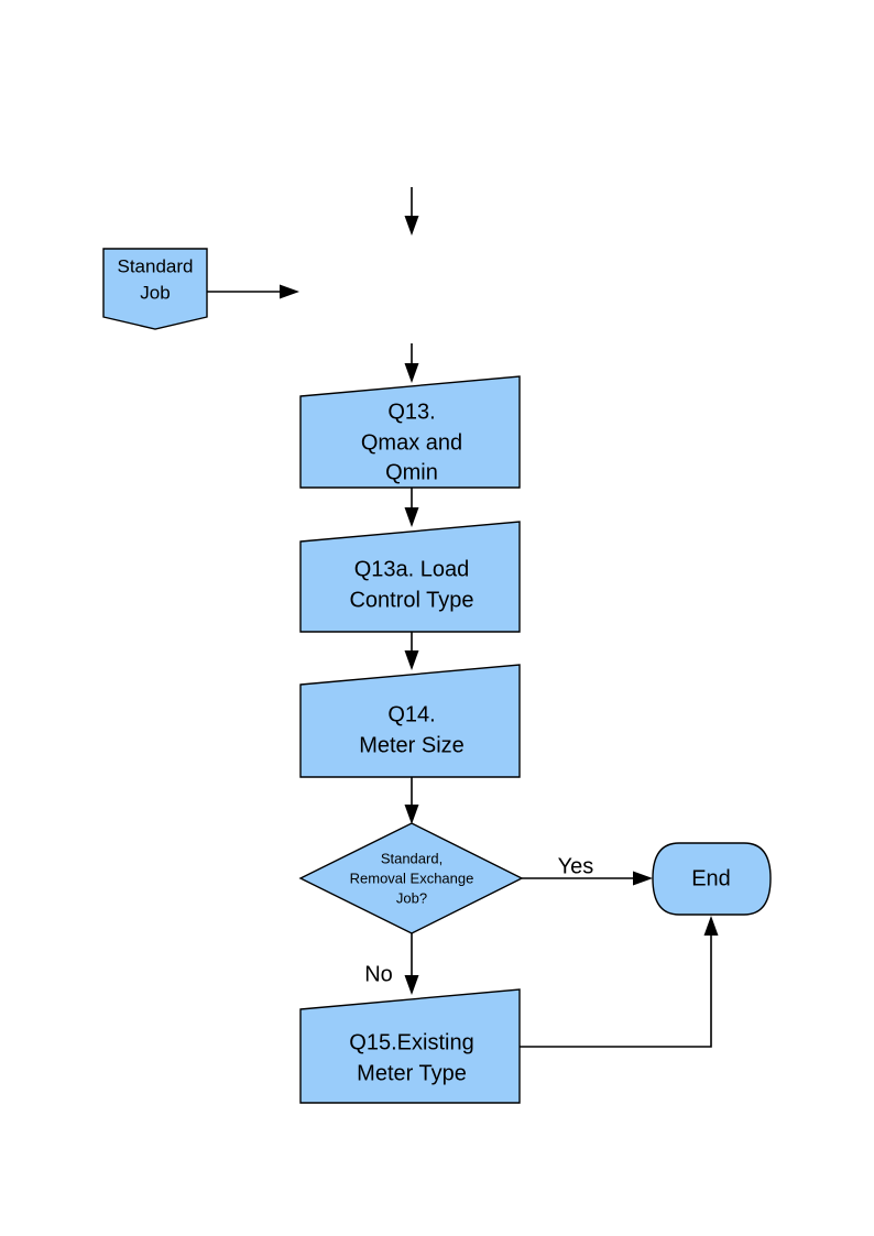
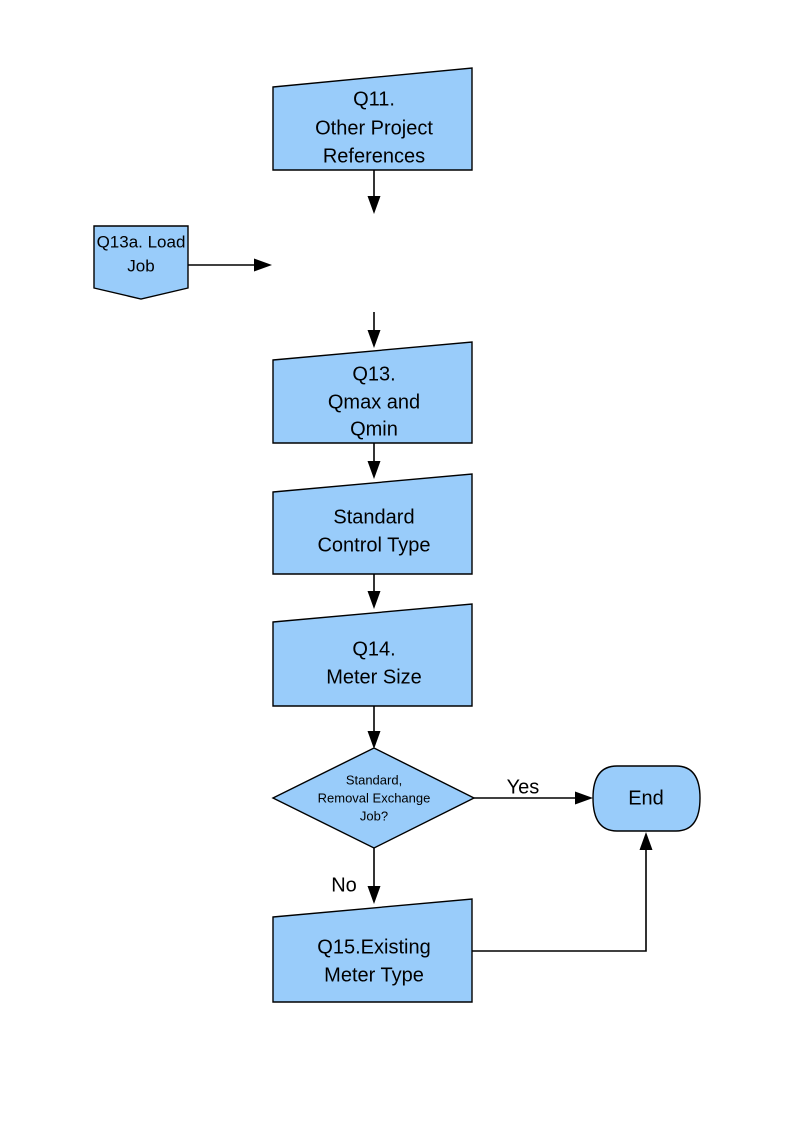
+ Q11.
+ Other Project
+ References
- Standard
+ Q13a. Load
  Job
  Q13.
  Qmax and
  Qmin
- Q13a. Load
+ Standard
  Control Type
  Q14.
  Meter Size
  Standard,
  Removal Exchange
  Job?
  End
  Q15.Existing
  Meter Type
  Yes
  No
